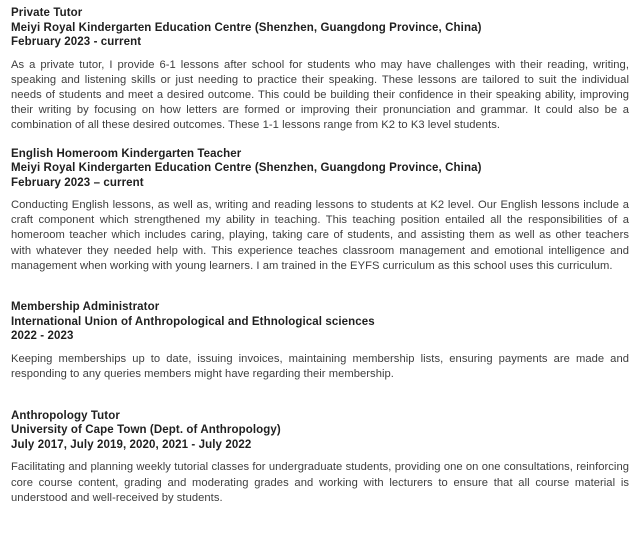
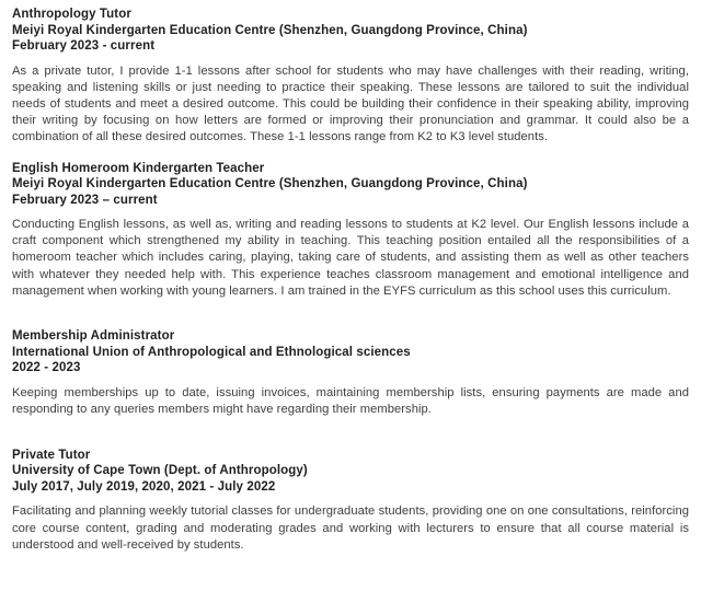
- Private Tutor
+ Anthropology Tutor
  Meiyi Royal Kindergarten Education Centre (Shenzhen, Guangdong Province, China)
  February 2023 - current
- As a private tutor, I provide 6-1 lessons after school for students who may have challenges with their reading, writing, speaking and listening skills or just needing to practice their speaking. These lessons are tailored to suit the individual needs of students and meet a desired outcome. This could be building their confidence in their speaking ability, improving their writing by focusing on how letters are formed or improving their pronunciation and grammar. It could also be a combination of all these desired outcomes. These 1-1 lessons range from K2 to K3 level students.
+ As a private tutor, I provide 1-1 lessons after school for students who may have challenges with their reading, writing, speaking and listening skills or just needing to practice their speaking. These lessons are tailored to suit the individual needs of students and meet a desired outcome. This could be building their confidence in their speaking ability, improving their writing by focusing on how letters are formed or improving their pronunciation and grammar. It could also be a combination of all these desired outcomes. These 1-1 lessons range from K2 to K3 level students.
  English Homeroom Kindergarten Teacher
  Meiyi Royal Kindergarten Education Centre (Shenzhen, Guangdong Province, China)
  February 2023 – current
  Conducting English lessons, as well as, writing and reading lessons to students at K2 level. Our English lessons include a craft component which strengthened my ability in teaching. This teaching position entailed all the responsibilities of a homeroom teacher which includes caring, playing, taking care of students, and assisting them as well as other teachers with whatever they needed help with. This experience teaches classroom management and emotional intelligence and management when working with young learners. I am trained in the EYFS curriculum as this school uses this curriculum.
  Membership Administrator
  International Union of Anthropological and Ethnological sciences
  2022 - 2023
  Keeping memberships up to date, issuing invoices, maintaining membership lists, ensuring payments are made and responding to any queries members might have regarding their membership.
- Anthropology Tutor
+ Private Tutor
  University of Cape Town (Dept. of Anthropology)
  July 2017, July 2019, 2020, 2021 - July 2022
  Facilitating and planning weekly tutorial classes for undergraduate students, providing one on one consultations, reinforcing core course content, grading and moderating grades and working with lecturers to ensure that all course material is understood and well-received by students.
